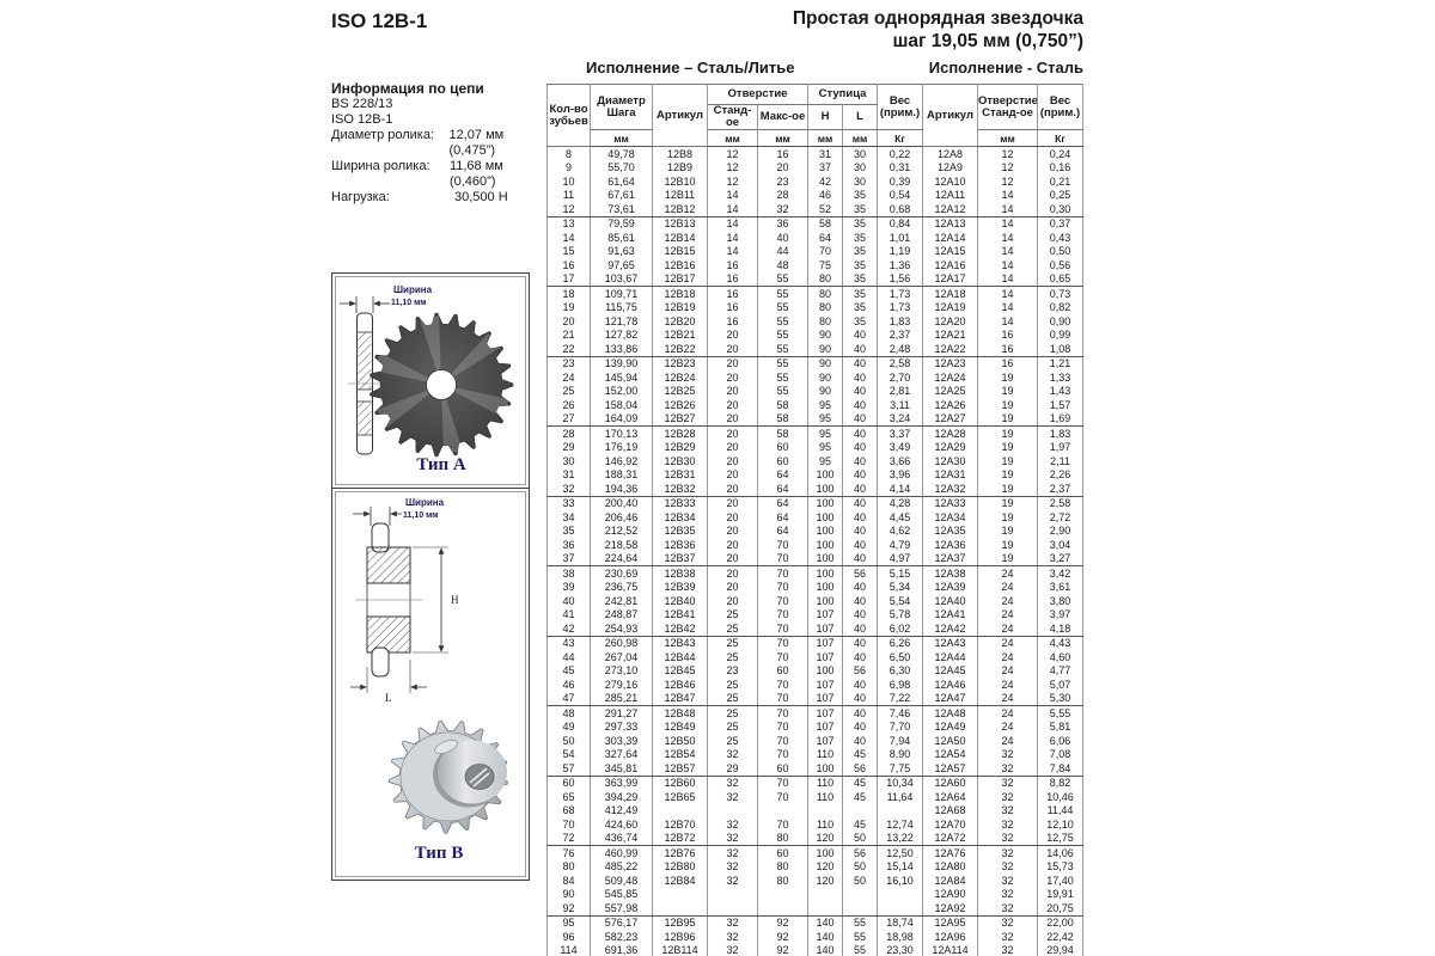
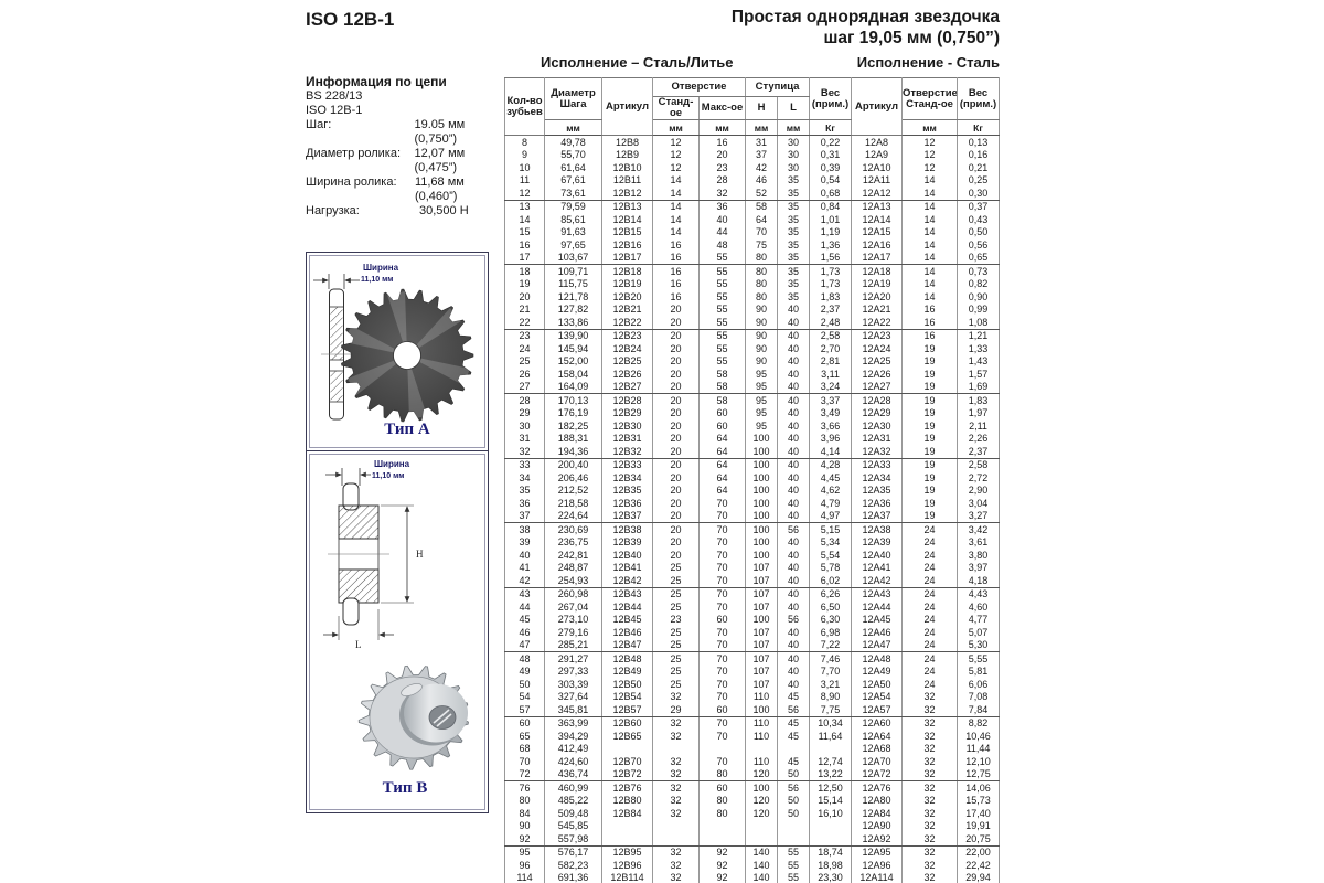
  ISO 12B-1
  Простая однорядная звездочка
  шаг 19,05 мм (0,750”)
  Исполнение – Сталь/Литье
  Исполнение - Сталь
  Информация по цепи
  BS 228/13
  ISO 12B-1
+ Шаг:
+ 19.05 мм (0,750”)
  Диаметр ролика:
  12,07 мм (0,475”)
  Ширина ролика:
  11,68 мм (0,460”)
  Нагрузка:
  30,500 Н
  Ширина
  Тип A
  Ширина
  H
  L
  Тип B
  Кол-во зубьев	Диаметр Шага	Артикул	Отверстие	Ступица	Вес (прим.)	Артикул	Отверстие Станд-ое	Вес (прим.)
  Станд-ое	Макс-ое	H	L
  мм	мм	мм	мм	мм	Кг	мм	Кг
- 8	49,78	12B8	12	16	31	30	0,22	12A8	12	0,24
+ 8	49,78	12B8	12	16	31	30	0,22	12A8	12	0,13
  9	55,70	12B9	12	20	37	30	0,31	12A9	12	0,16
  10	61,64	12B10	12	23	42	30	0,39	12A10	12	0,21
  11	67,61	12B11	14	28	46	35	0,54	12A11	14	0,25
  12	73,61	12B12	14	32	52	35	0,68	12A12	14	0,30
  13	79,59	12B13	14	36	58	35	0,84	12A13	14	0,37
  14	85,61	12B14	14	40	64	35	1,01	12A14	14	0,43
  15	91,63	12B15	14	44	70	35	1,19	12A15	14	0,50
  16	97,65	12B16	16	48	75	35	1,36	12A16	14	0,56
  17	103,67	12B17	16	55	80	35	1,56	12A17	14	0,65
  18	109,71	12B18	16	55	80	35	1,73	12A18	14	0,73
  19	115,75	12B19	16	55	80	35	1,73	12A19	14	0,82
  20	121,78	12B20	16	55	80	35	1,83	12A20	14	0,90
  21	127,82	12B21	20	55	90	40	2,37	12A21	16	0,99
  22	133,86	12B22	20	55	90	40	2,48	12A22	16	1,08
  23	139,90	12B23	20	55	90	40	2,58	12A23	16	1,21
  24	145,94	12B24	20	55	90	40	2,70	12A24	19	1,33
  25	152,00	12B25	20	55	90	40	2,81	12A25	19	1,43
  26	158,04	12B26	20	58	95	40	3,11	12A26	19	1,57
  27	164,09	12B27	20	58	95	40	3,24	12A27	19	1,69
  28	170,13	12B28	20	58	95	40	3,37	12A28	19	1,83
  29	176,19	12B29	20	60	95	40	3,49	12A29	19	1,97
- 30	146,92	12B30	20	60	95	40	3,66	12A30	19	2,11
+ 30	182,25	12B30	20	60	95	40	3,66	12A30	19	2,11
  31	188,31	12B31	20	64	100	40	3,96	12A31	19	2,26
  32	194,36	12B32	20	64	100	40	4,14	12A32	19	2,37
  33	200,40	12B33	20	64	100	40	4,28	12A33	19	2,58
  34	206,46	12B34	20	64	100	40	4,45	12A34	19	2,72
  35	212,52	12B35	20	64	100	40	4,62	12A35	19	2,90
  36	218,58	12B36	20	70	100	40	4,79	12A36	19	3,04
  37	224,64	12B37	20	70	100	40	4,97	12A37	19	3,27
  38	230,69	12B38	20	70	100	56	5,15	12A38	24	3,42
  39	236,75	12B39	20	70	100	40	5,34	12A39	24	3,61
  40	242,81	12B40	20	70	100	40	5,54	12A40	24	3,80
  41	248,87	12B41	25	70	107	40	5,78	12A41	24	3,97
  42	254,93	12B42	25	70	107	40	6,02	12A42	24	4,18
  43	260,98	12B43	25	70	107	40	6,26	12A43	24	4,43
  44	267,04	12B44	25	70	107	40	6,50	12A44	24	4,60
  45	273,10	12B45	23	60	100	56	6,30	12A45	24	4,77
  46	279,16	12B46	25	70	107	40	6,98	12A46	24	5,07
  47	285,21	12B47	25	70	107	40	7,22	12A47	24	5,30
  48	291,27	12B48	25	70	107	40	7,46	12A48	24	5,55
  49	297,33	12B49	25	70	107	40	7,70	12A49	24	5,81
- 50	303,39	12B50	25	70	107	40	7,94	12A50	24	6,06
+ 50	303,39	12B50	25	70	107	40	3,21	12A50	24	6,06
  54	327,64	12B54	32	70	110	45	8,90	12A54	32	7,08
  57	345,81	12B57	29	60	100	56	7,75	12A57	32	7,84
  60	363,99	12B60	32	70	110	45	10,34	12A60	32	8,82
  65	394,29	12B65	32	70	110	45	11,64	12A64	32	10,46
  68	412,49							12A68	32	11,44
  70	424,60	12B70	32	70	110	45	12,74	12A70	32	12,10
  72	436,74	12B72	32	80	120	50	13,22	12A72	32	12,75
  76	460,99	12B76	32	60	100	56	12,50	12A76	32	14,06
  80	485,22	12B80	32	80	120	50	15,14	12A80	32	15,73
  84	509,48	12B84	32	80	120	50	16,10	12A84	32	17,40
  90	545,85							12A90	32	19,91
  92	557,98							12A92	32	20,75
  95	576,17	12B95	32	92	140	55	18,74	12A95	32	22,00
  96	582,23	12B96	32	92	140	55	18,98	12A96	32	22,42
  114	691,36	12B114	32	92	140	55	23,30	12A114	32	29,94
